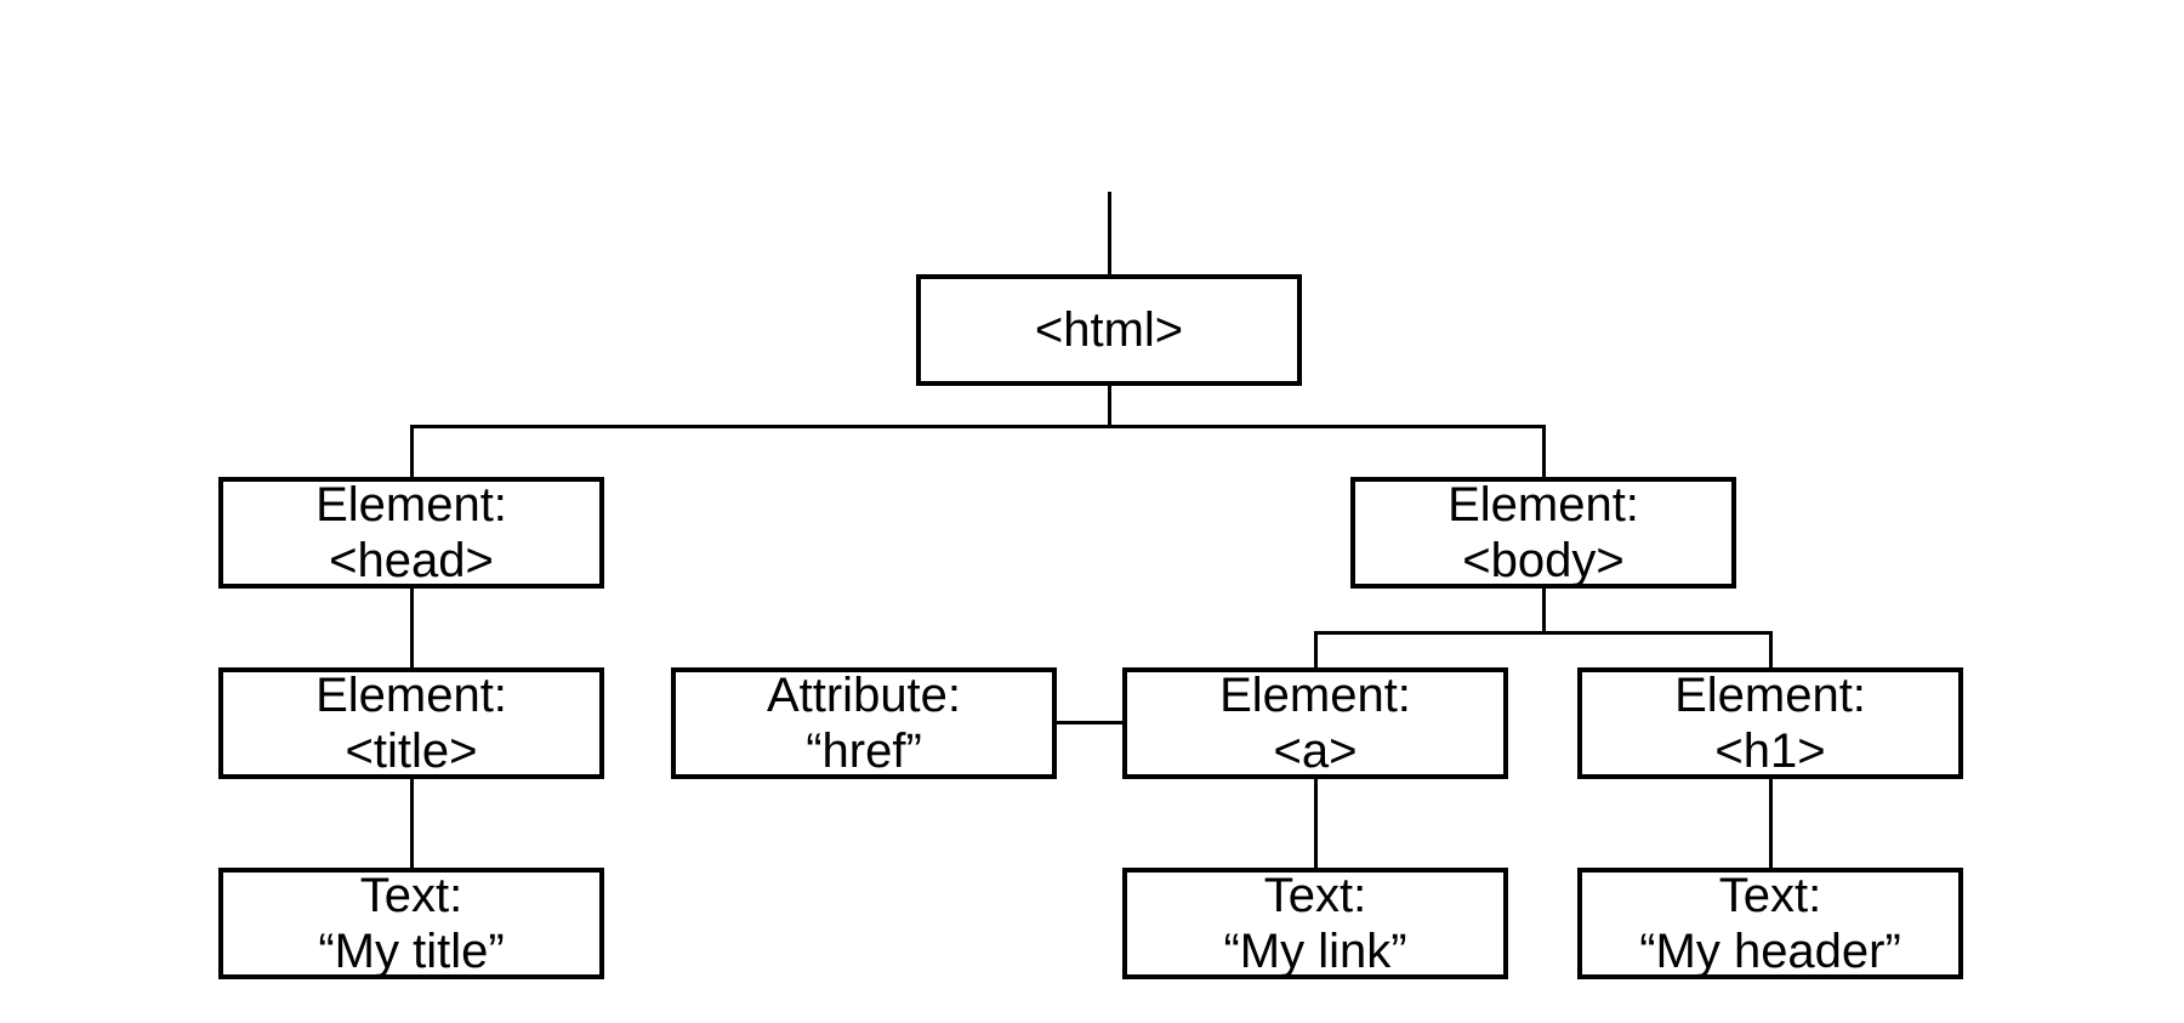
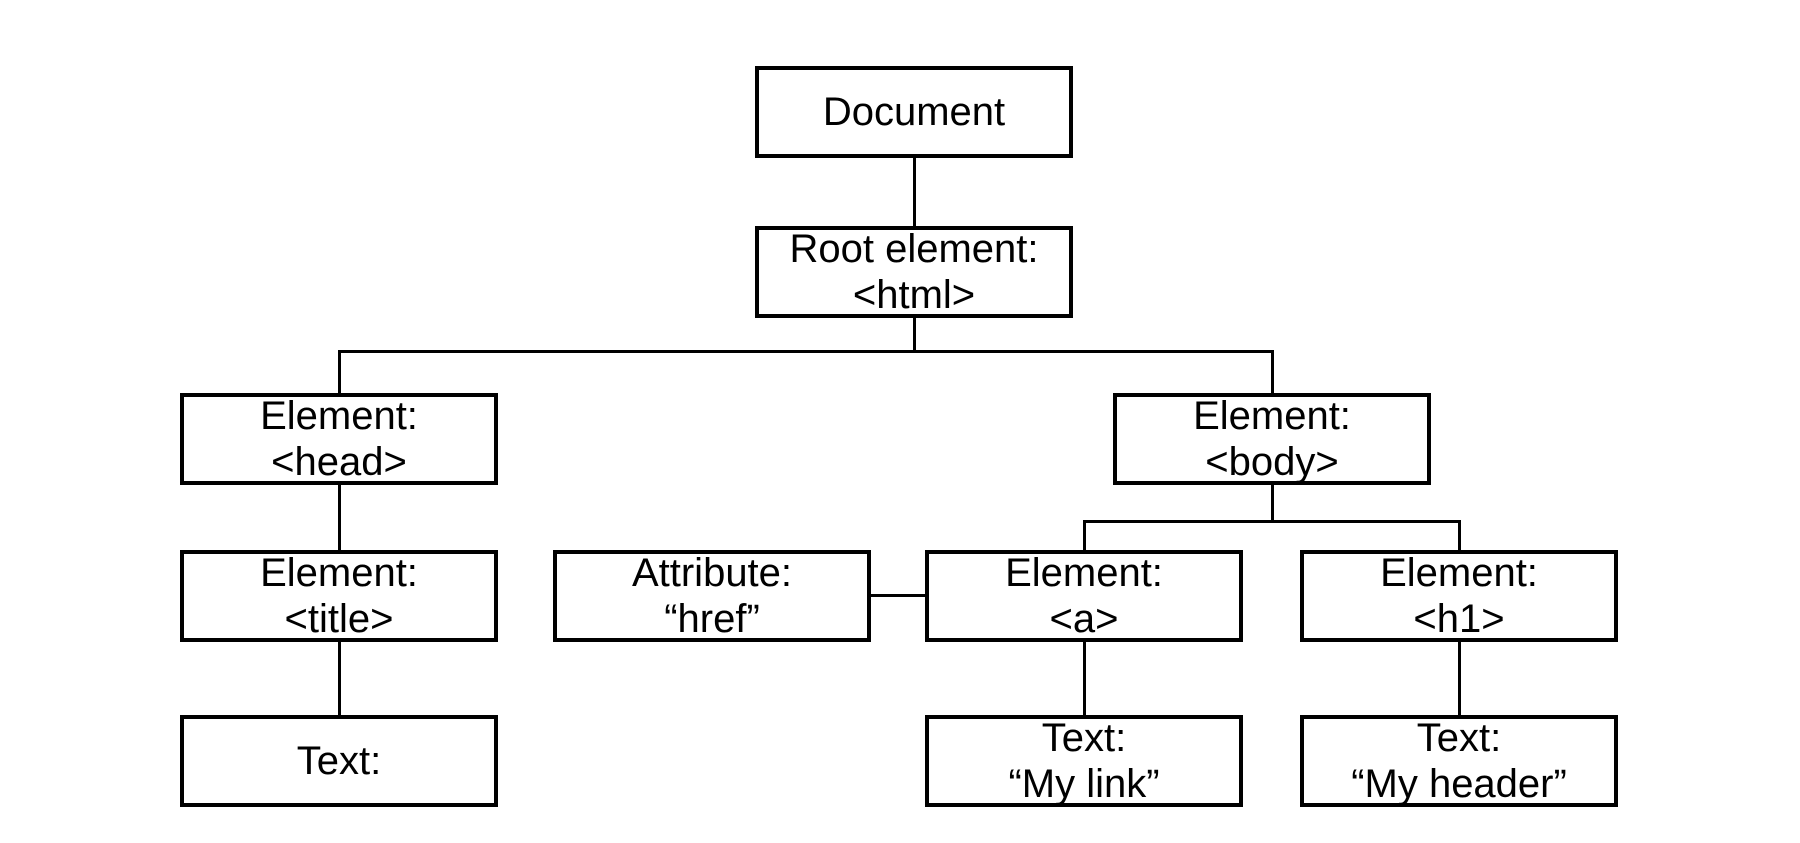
+ Document
+ Root element:
  <html>
  Element:
  <head>
  Element:
  <body>
  Element:
  <title>
  Attribute:
  “href”
  Element:
  <a>
  Element:
  <h1>
  Text:
- “My title”
  Text:
  “My link”
  Text:
  “My header”
